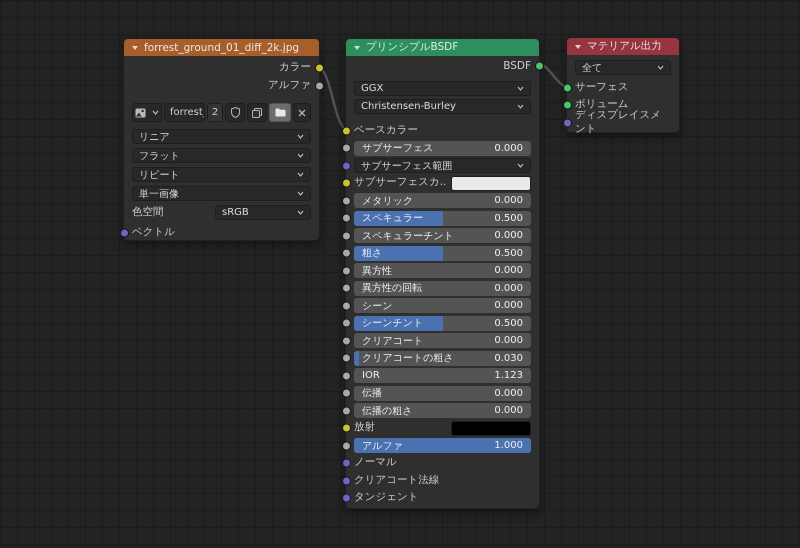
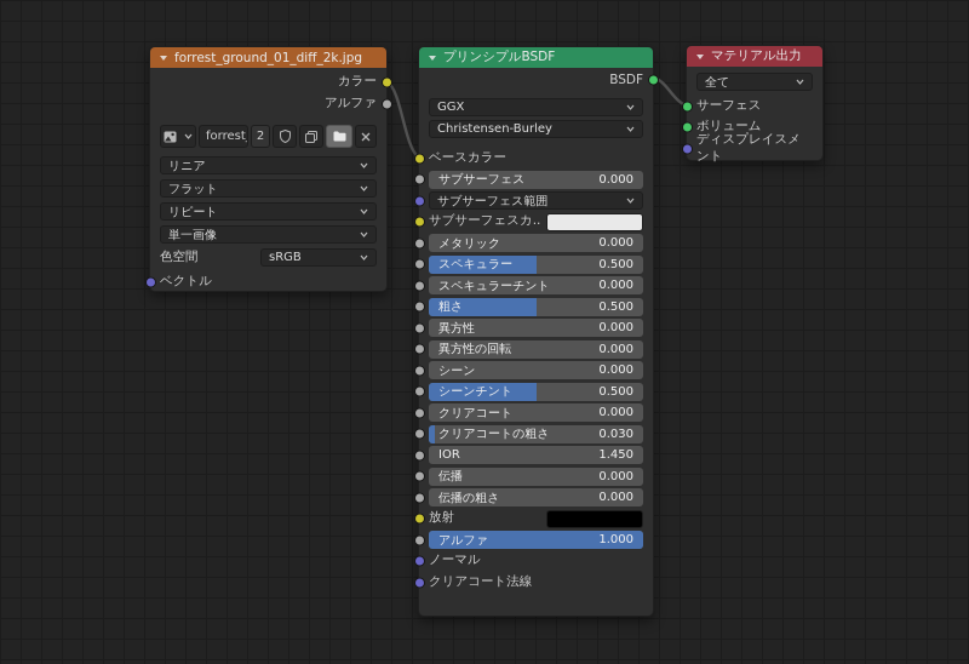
  forrest_ground_01_diff_2k.jpg
  カラー
  アルファ
  2
  リニア
  フラット
  リピート
  単一画像
  色空間
  sRGB
  ベクトル
  プリンシプルBSDF
  BSDF
  GGX
  Christensen-Burley
  ベースカラー
  サブサーフェス
  0.000
  サブサーフェス範囲
  サブサーフェスカ..
  メタリック
  0.000
  スペキュラー
  0.500
  スペキュラーチント
  0.000
  粗さ
  0.500
  異方性
  0.000
  異方性の回転
  0.000
  シーン
  0.000
  シーンチント
  0.500
  クリアコート
  0.000
  クリアコートの粗さ
  0.030
  IOR
- 1.123
+ 1.450
  伝播
  0.000
  伝播の粗さ
  0.000
  放射
  アルファ
  1.000
  ノーマル
  クリアコート法線
- タンジェント
  マテリアル出力
  全て
  サーフェス
  ボリューム
  ディスプレイスメント
